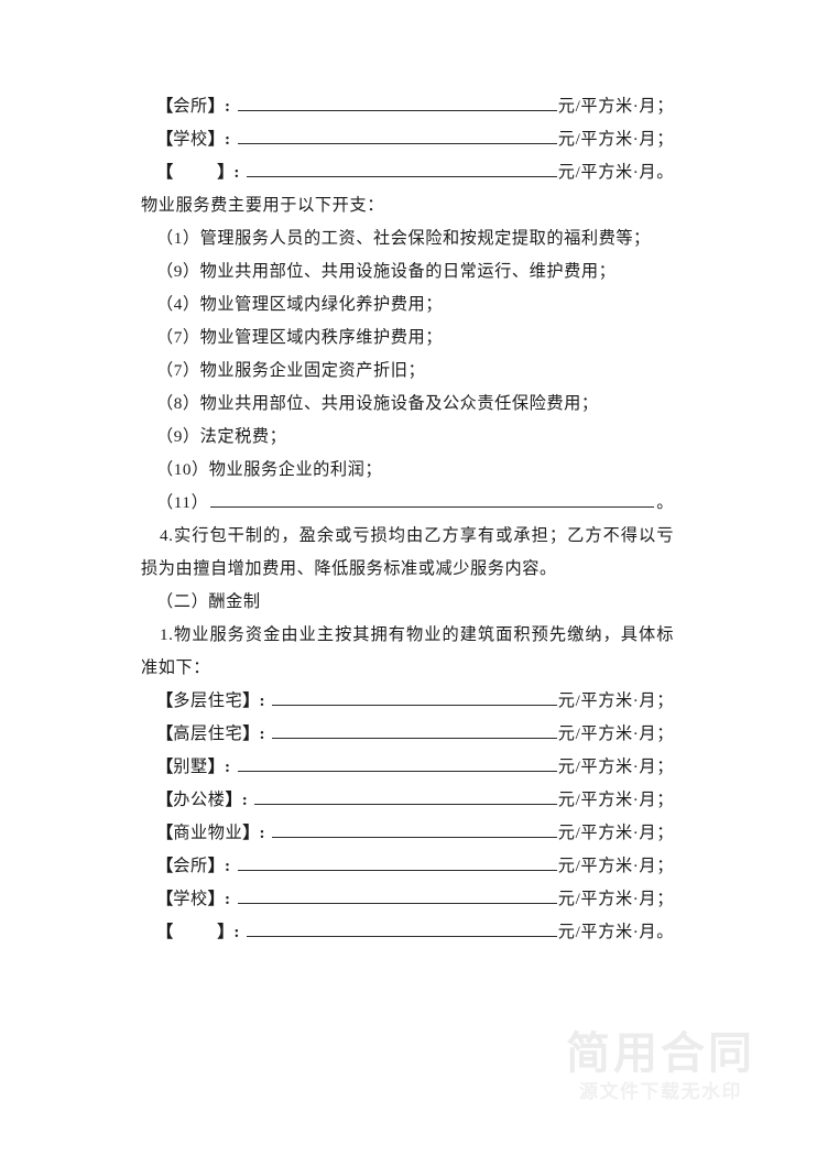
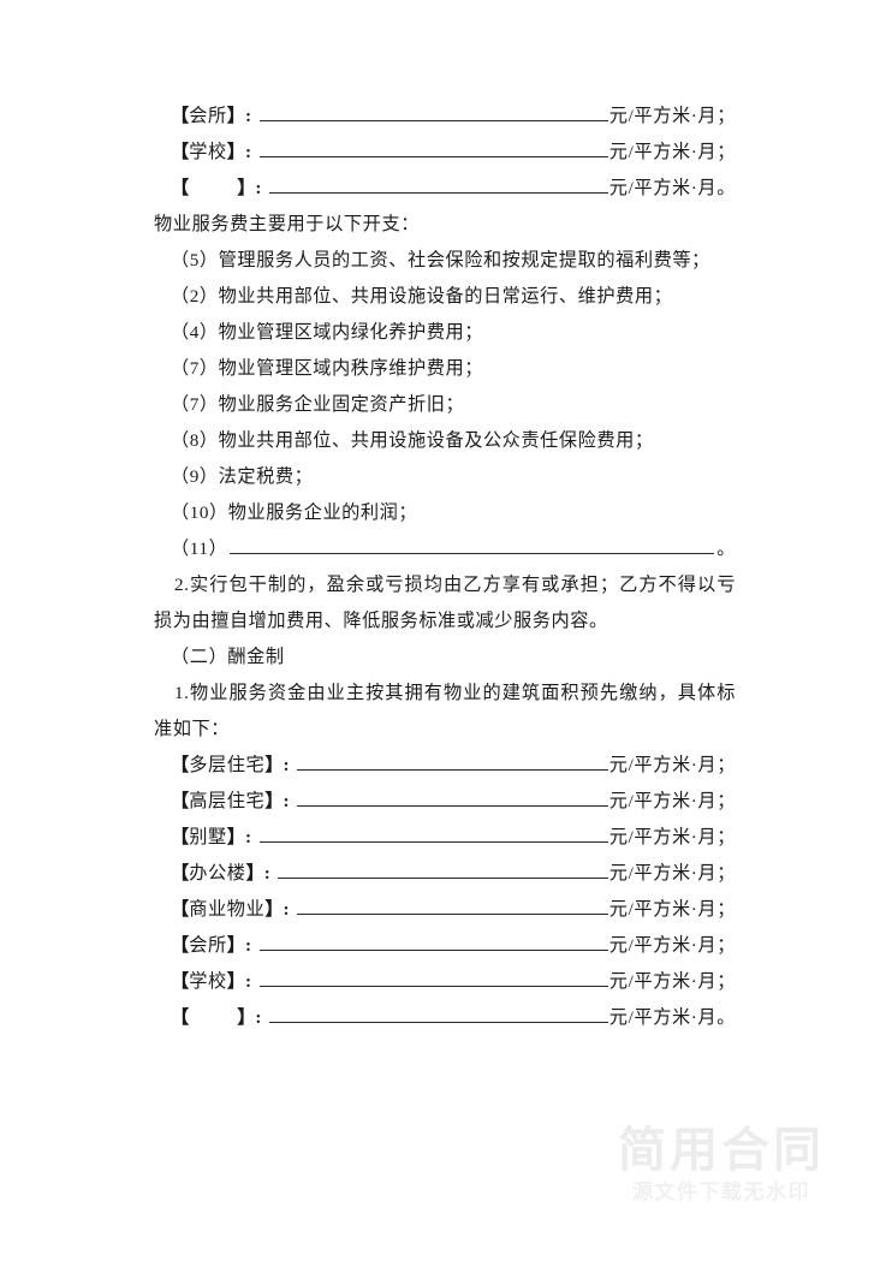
  【会所】
  :
  元/平方米·月；
  【学校】
  :
  元/平方米·月；
  【 】
  :
  元/平方米·月。
  物业服务费主要用于以下开支：
- （1）管理服务人员的工资、社会保险和按规定提取的福利费等；
+ （5）管理服务人员的工资、社会保险和按规定提取的福利费等；
- （9）物业共用部位、共用设施设备的日常运行、维护费用；
+ （2）物业共用部位、共用设施设备的日常运行、维护费用；
  （4）物业管理区域内绿化养护费用；
  （7）物业管理区域内秩序维护费用；
  （7）物业服务企业固定资产折旧；
  （8）物业共用部位、共用设施设备及公众责任保险费用；
  （9）法定税费；
  （10）物业服务企业的利润；
  （11）
  。
- 4.实行包干制的，盈余或亏损均由乙方享有或承担；乙方不得以亏损为由擅自增加费用、降低服务标准或减少服务内容。
+ 2.实行包干制的，盈余或亏损均由乙方享有或承担；乙方不得以亏损为由擅自增加费用、降低服务标准或减少服务内容。
  （二）酬金制
  1.物业服务资金由业主按其拥有物业的建筑面积预先缴纳，具体标准如下：
  【多层住宅】
  :
  元/平方米·月；
  【高层住宅】
  :
  元/平方米·月；
  【别墅】
  :
  元/平方米·月；
  【办公楼】
  :
  元/平方米·月；
  【商业物业】
  :
  元/平方米·月；
  【会所】
  :
  元/平方米·月；
  【学校】
  :
  元/平方米·月；
  【 】
  :
  元/平方米·月。
